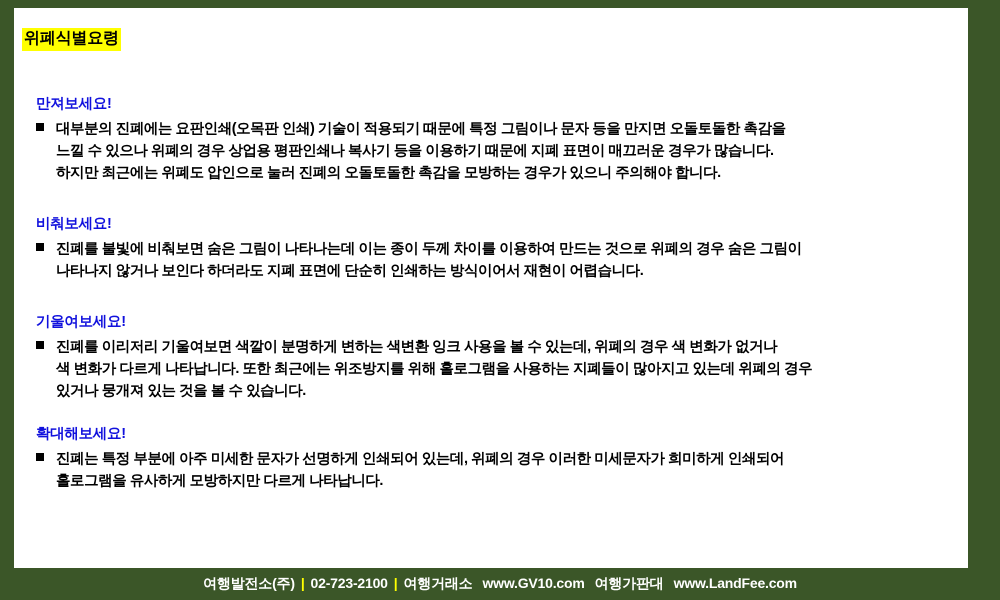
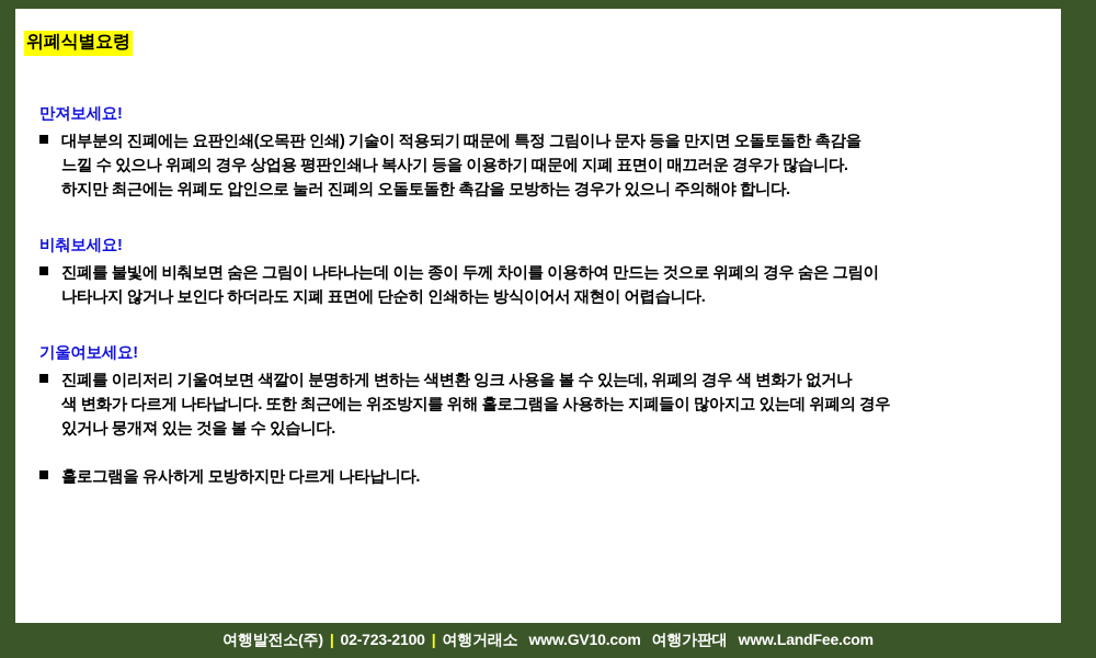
  위폐식별요령
  만져보세요!
  대부분의 진폐에는 요판인쇄(오목판 인쇄) 기술이 적용되기 때문에 특정 그림이나 문자 등을 만지면 오돌토돌한 촉감을
  느낄 수 있으나 위폐의 경우 상업용 평판인쇄나 복사기 등을 이용하기 때문에 지폐 표면이 매끄러운 경우가 많습니다.
  하지만 최근에는 위폐도 압인으로 눌러 진폐의 오돌토돌한 촉감을 모방하는 경우가 있으니 주의해야 합니다.
  비춰보세요!
  진폐를 불빛에 비춰보면 숨은 그림이 나타나는데 이는 종이 두께 차이를 이용하여 만드는 것으로 위폐의 경우 숨은 그림이
  나타나지 않거나 보인다 하더라도 지폐 표면에 단순히 인쇄하는 방식이어서 재현이 어렵습니다.
  기울여보세요!
  진폐를 이리저리 기울여보면 색깔이 분명하게 변하는 색변환 잉크 사용을 볼 수 있는데, 위폐의 경우 색 변화가 없거나
  색 변화가 다르게 나타납니다. 또한 최근에는 위조방지를 위해 홀로그램을 사용하는 지폐들이 많아지고 있는데 위폐의 경우
  있거나 뭉개져 있는 것을 볼 수 있습니다.
- 확대해보세요!
- 진폐는 특정 부분에 아주 미세한 문자가 선명하게 인쇄되어 있는데, 위폐의 경우 이러한 미세문자가 희미하게 인쇄되어
  홀로그램을 유사하게 모방하지만 다르게 나타납니다.
  여행발전소(주) | 02-723-2100 | 여행거래소 www.GV10.com 여행가판대 www.LandFee.com
